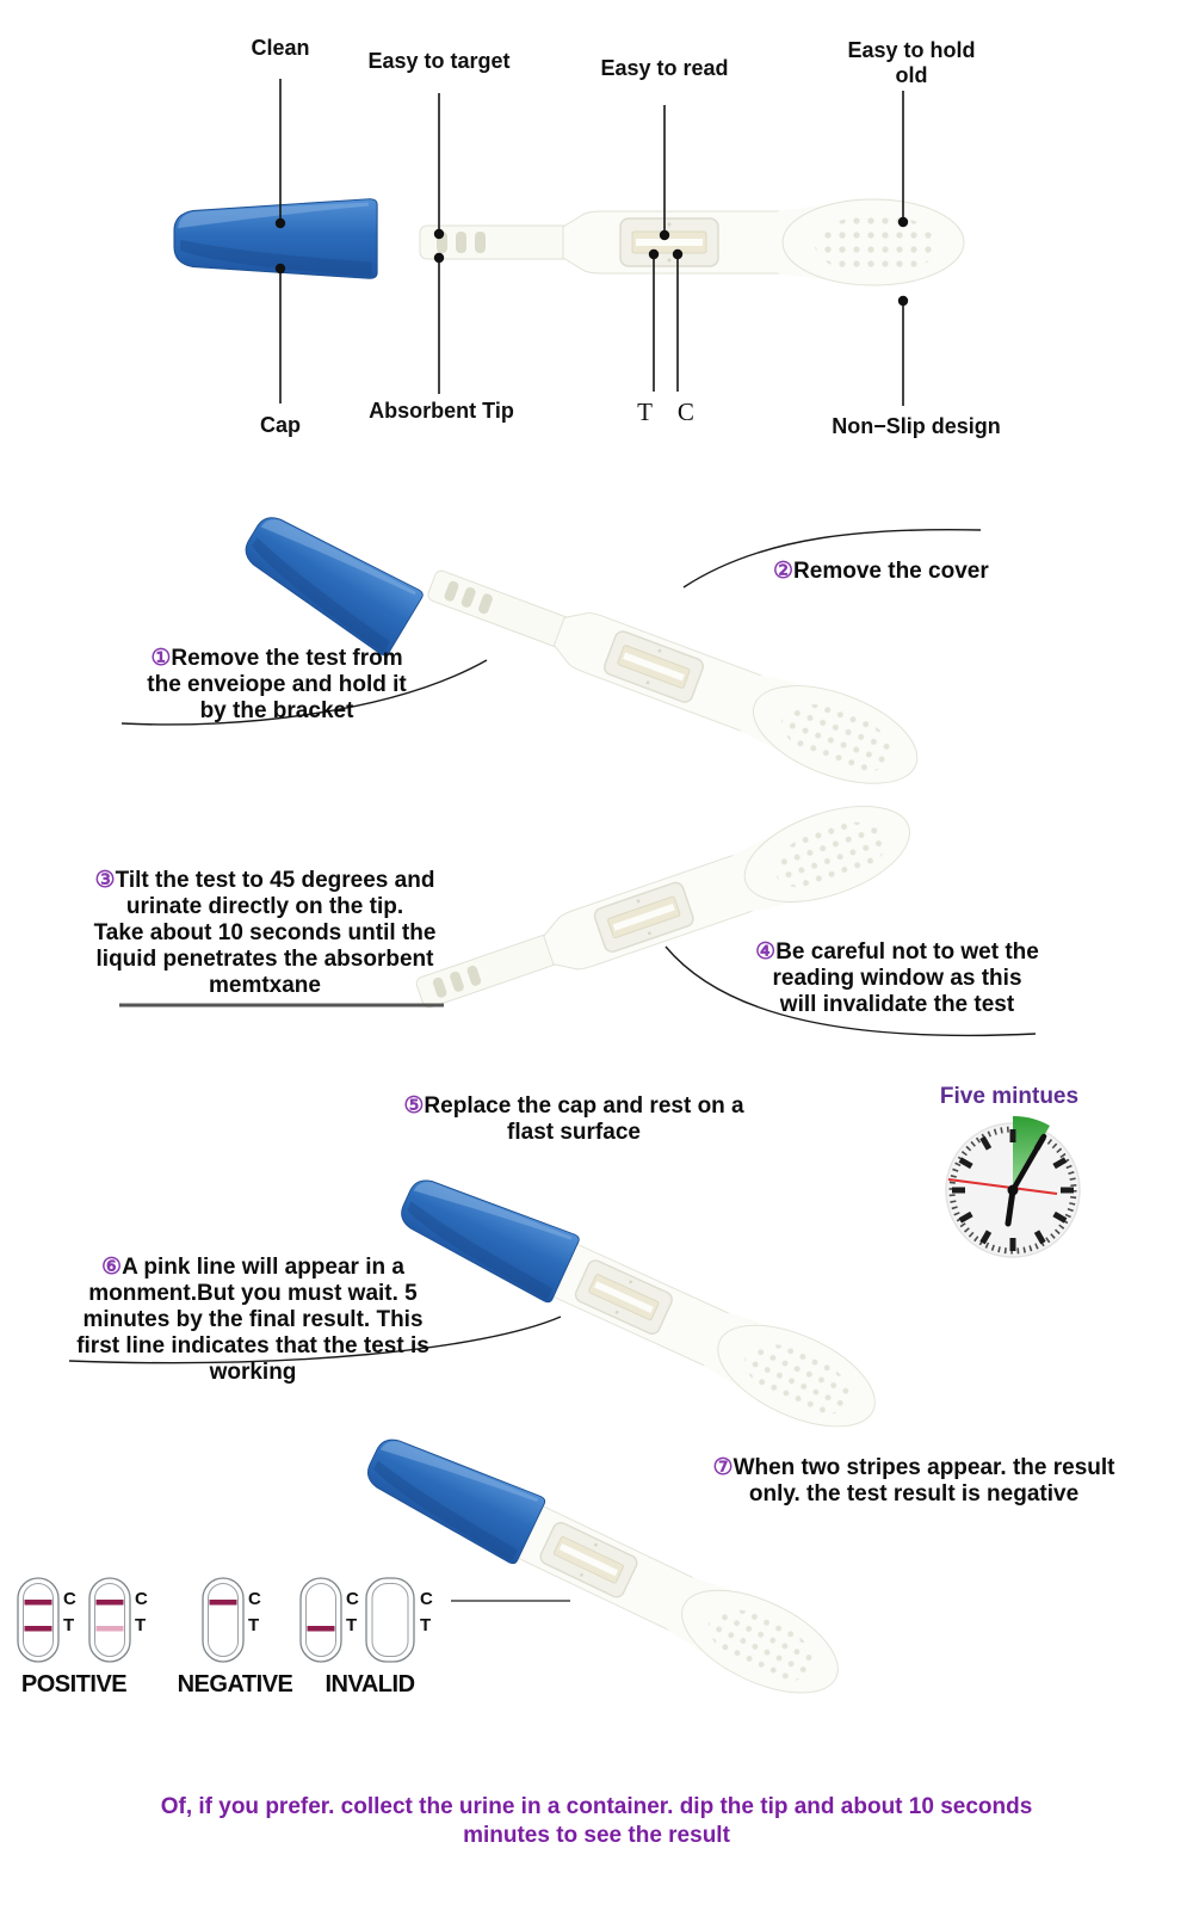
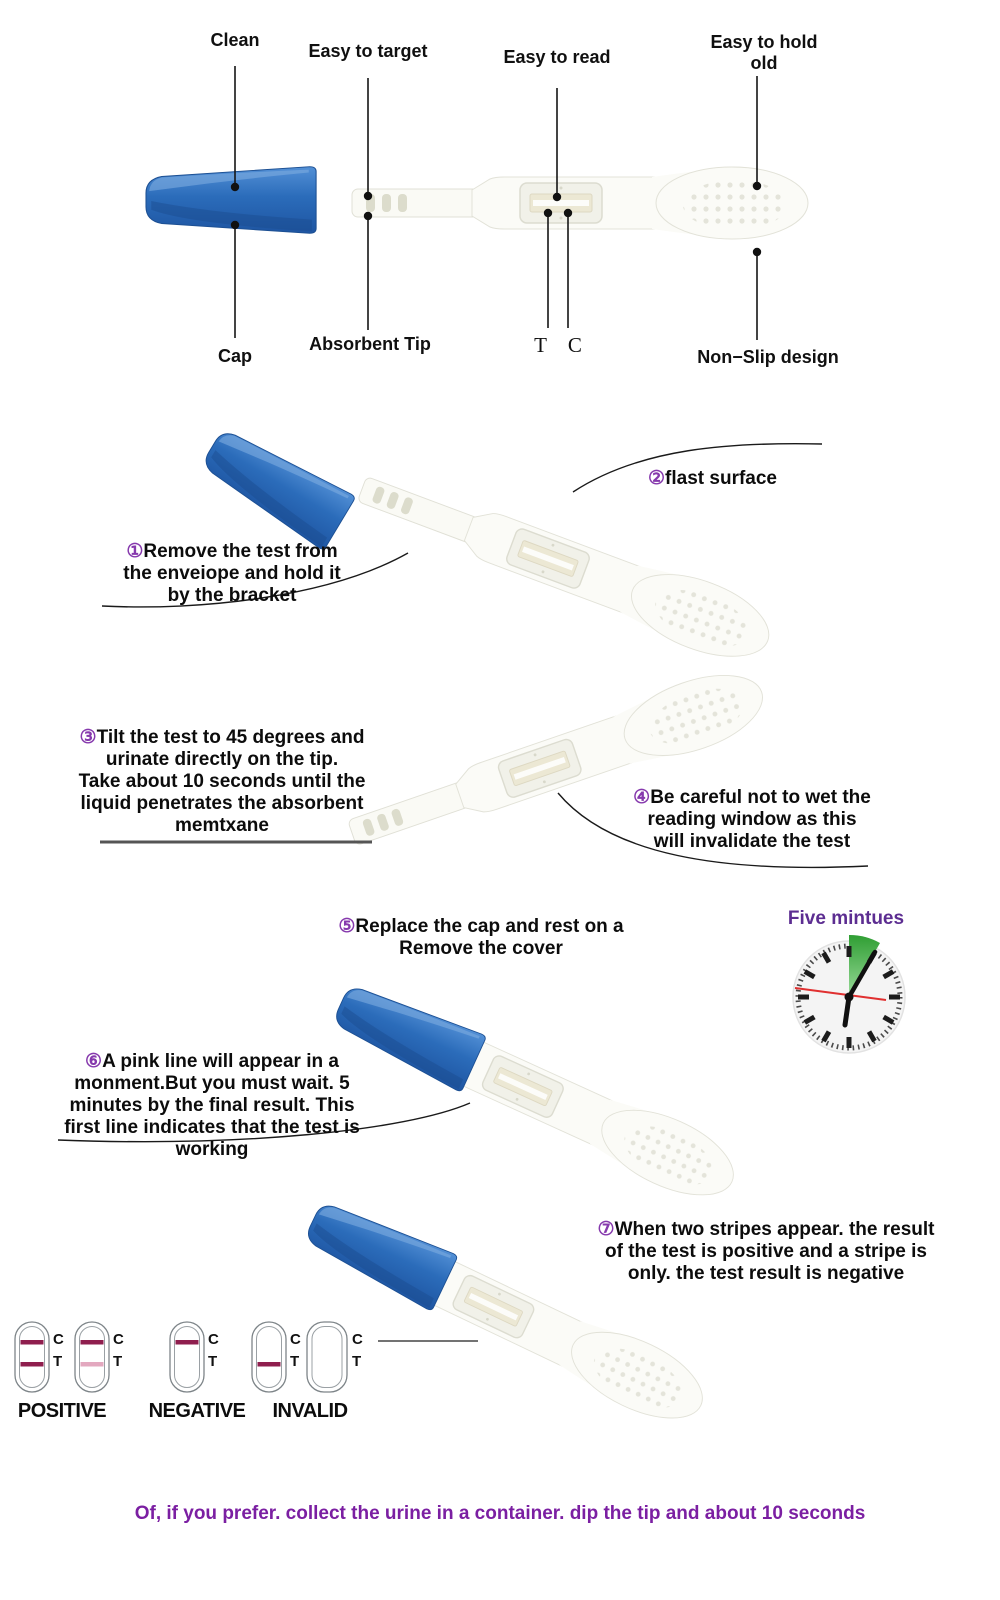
  Clean
  Easy to target
  Easy to read
  Easy to hold
  old
  Cap
  Absorbent Tip
  T C
  Non−Slip design
  ①Remove the test from
  the enveiope and hold it
  by the bracket
- ②Remove the cover
+ ②flast surface
  ③Tilt the test to 45 degrees and
  urinate directly on the tip.
  Take about 10 seconds until the
  liquid penetrates the absorbent
  memtxane
  ④Be careful not to wet the
  reading window as this
  will invalidate the test
  ⑤Replace the cap and rest on a
- flast surface
+ Remove the cover
  ⑥A pink line will appear in a
  monment.But you must wait. 5
  minutes by the final result. This
  first line indicates that the test is
  working
  ⑦When two stripes appear. the result
+ of the test is positive and a stripe is
  only. the test result is negative
  Five mintues
  C
  T
  C
  T
  C
  T
  C
  T
  C
  T
  POSITIVE
  NEGATIVE
  INVALID
  Of, if you prefer. collect the urine in a container. dip the tip and about 10 seconds
- minutes to see the result
